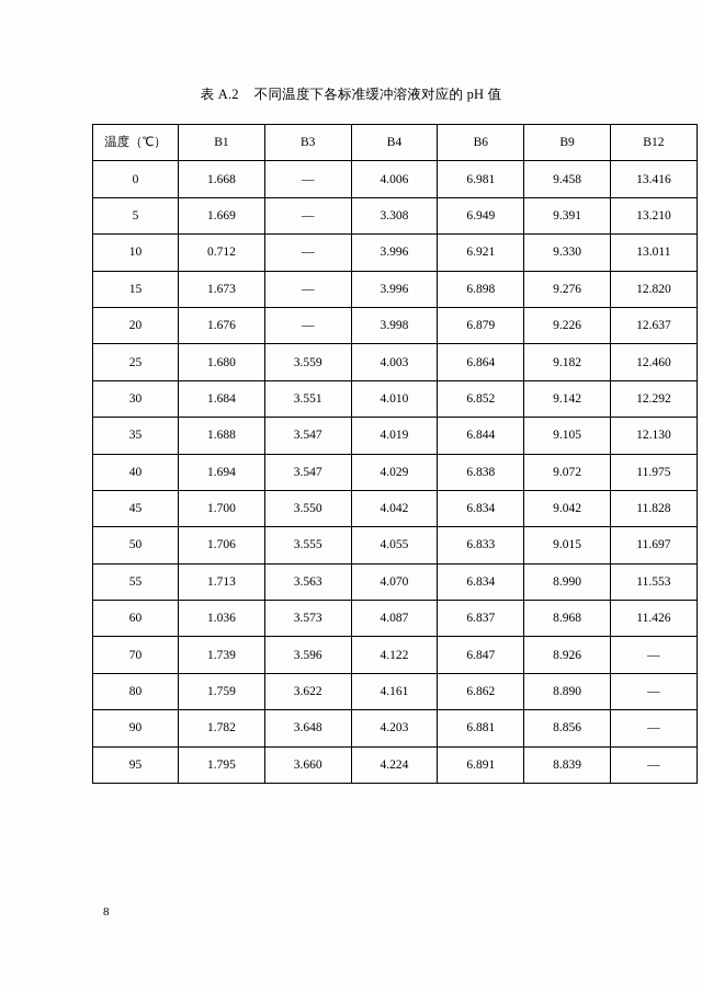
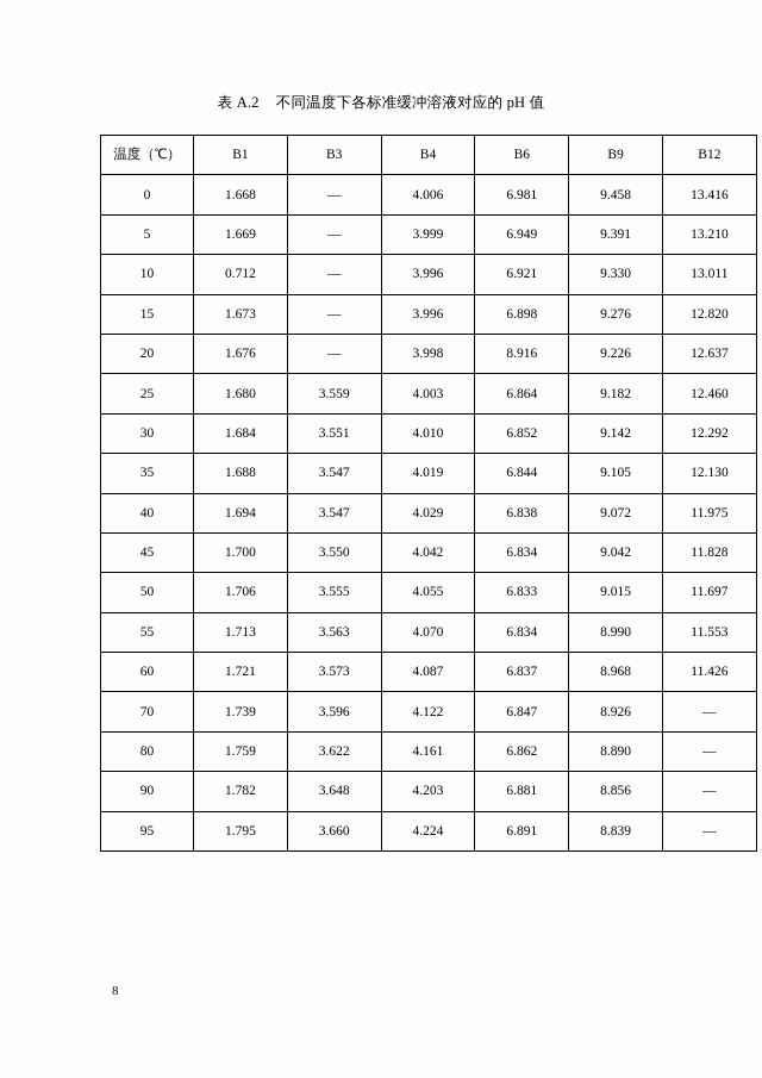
  表 A.2 不同温度下各标准缓冲溶液对应的 pH 值
  温度（℃）	B1	B3	B4	B6	B9	B12
  0	1.668	—	4.006	6.981	9.458	13.416
- 5	1.669	—	3.308	6.949	9.391	13.210
+ 5	1.669	—	3.999	6.949	9.391	13.210
  10	0.712	—	3.996	6.921	9.330	13.011
  15	1.673	—	3.996	6.898	9.276	12.820
- 20	1.676	—	3.998	6.879	9.226	12.637
+ 20	1.676	—	3.998	8.916	9.226	12.637
  25	1.680	3.559	4.003	6.864	9.182	12.460
  30	1.684	3.551	4.010	6.852	9.142	12.292
  35	1.688	3.547	4.019	6.844	9.105	12.130
  40	1.694	3.547	4.029	6.838	9.072	11.975
  45	1.700	3.550	4.042	6.834	9.042	11.828
  50	1.706	3.555	4.055	6.833	9.015	11.697
  55	1.713	3.563	4.070	6.834	8.990	11.553
- 60	1.036	3.573	4.087	6.837	8.968	11.426
+ 60	1.721	3.573	4.087	6.837	8.968	11.426
  70	1.739	3.596	4.122	6.847	8.926	—
  80	1.759	3.622	4.161	6.862	8.890	—
  90	1.782	3.648	4.203	6.881	8.856	—
  95	1.795	3.660	4.224	6.891	8.839	—
  8
